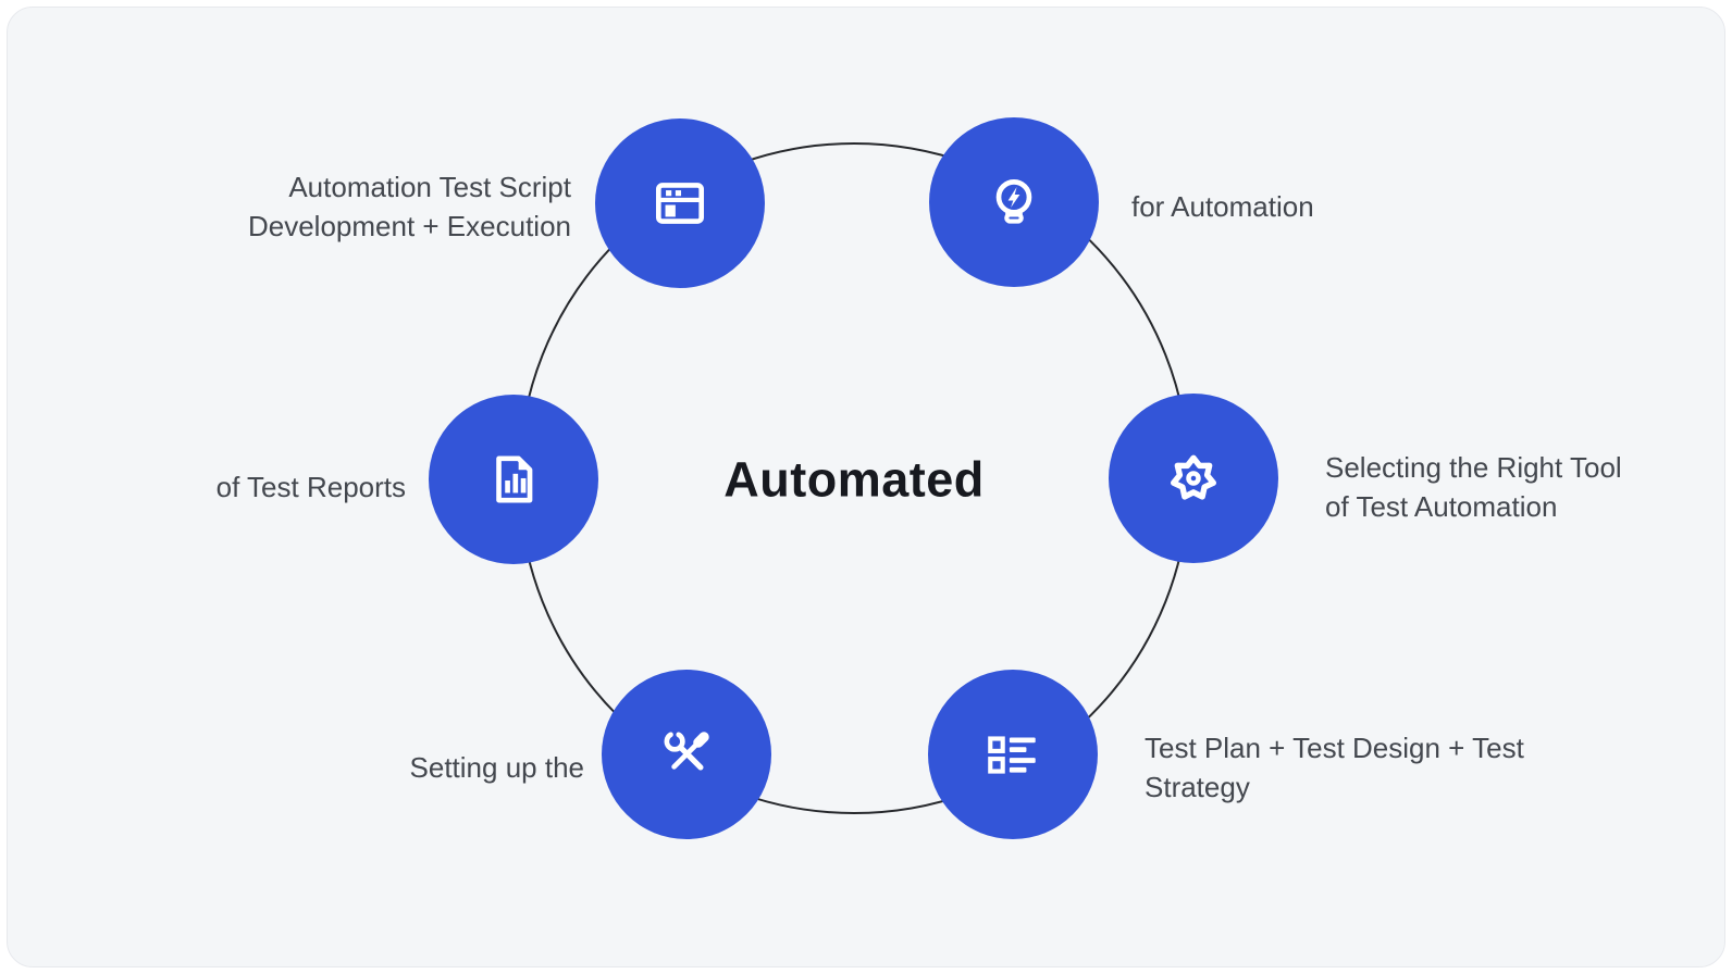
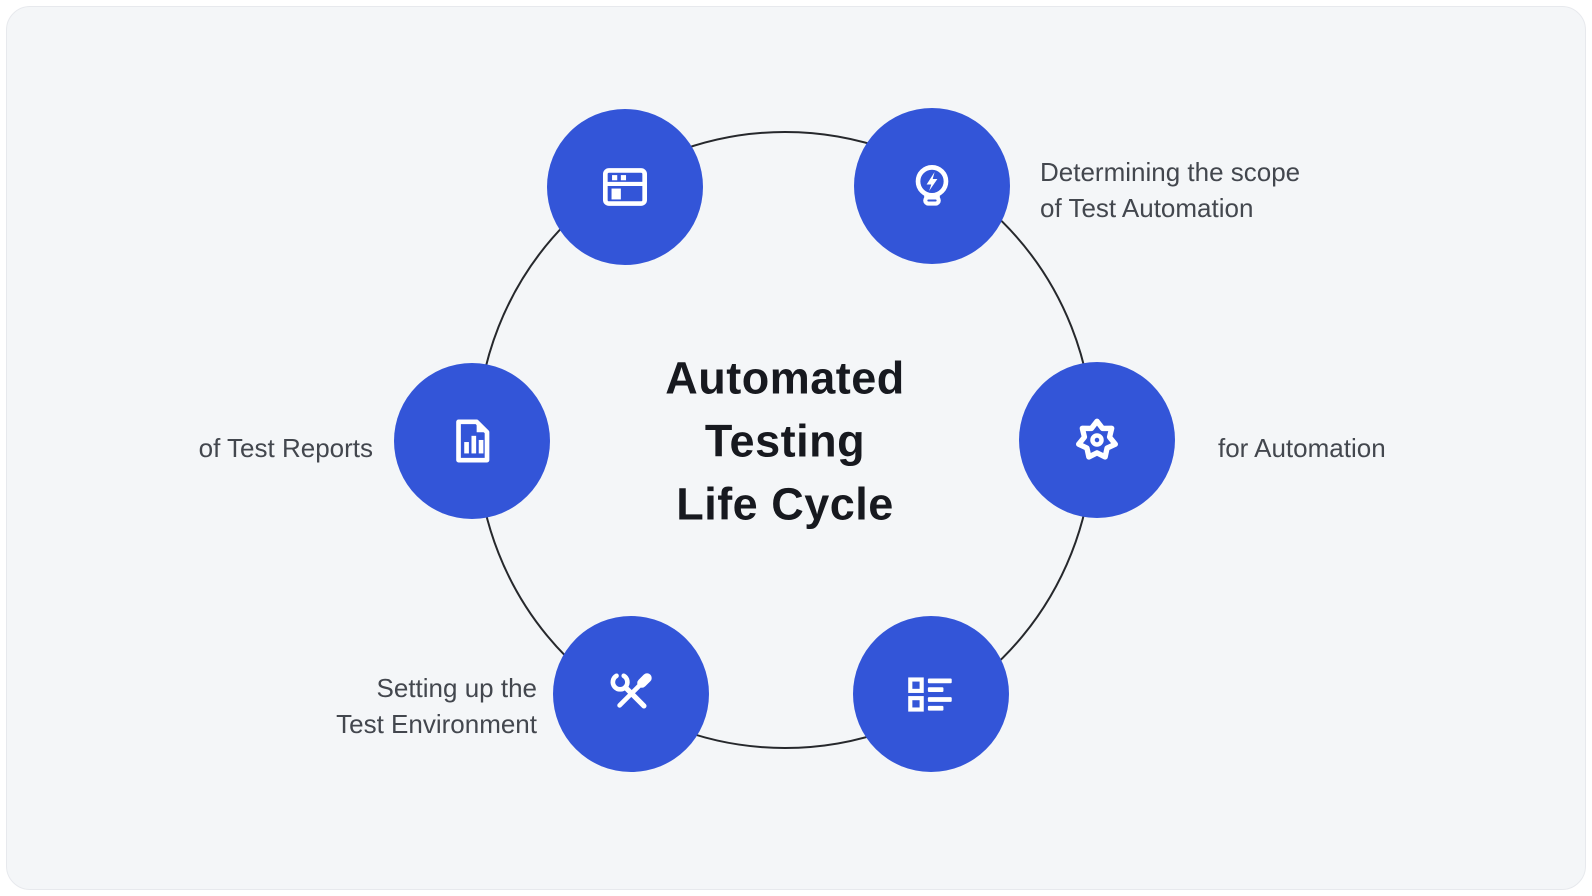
  Automated
+ Testing
+ Life Cycle
+ Determining the scope
- for Automation
+ of Test Automation
- Selecting the Right Tool
- of Test Automation
+ for Automation
- Test Plan + Test Design + Test
- Strategy
  Setting up the
+ Test Environment
  of Test Reports
- Automation Test Script
- Development + Execution
